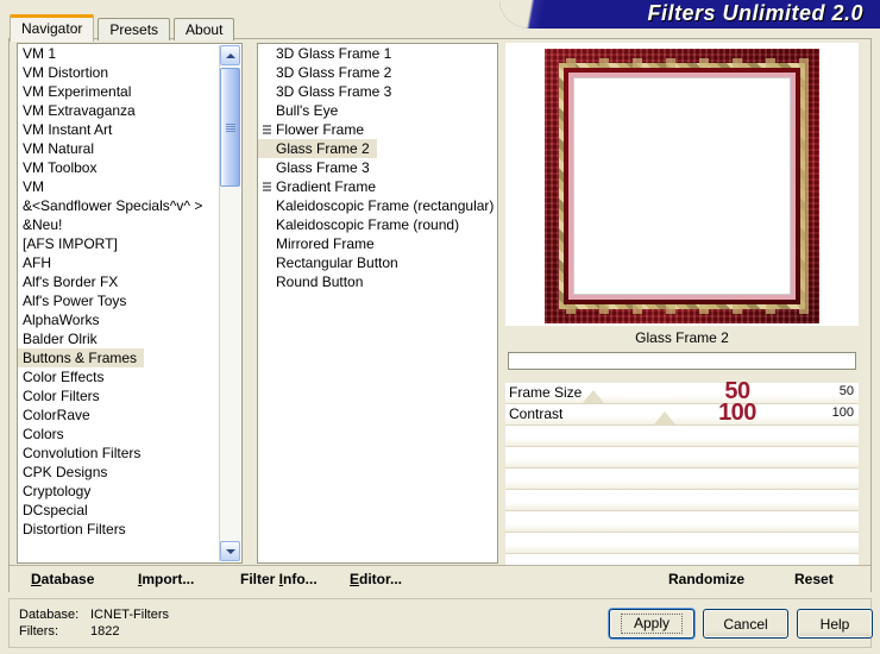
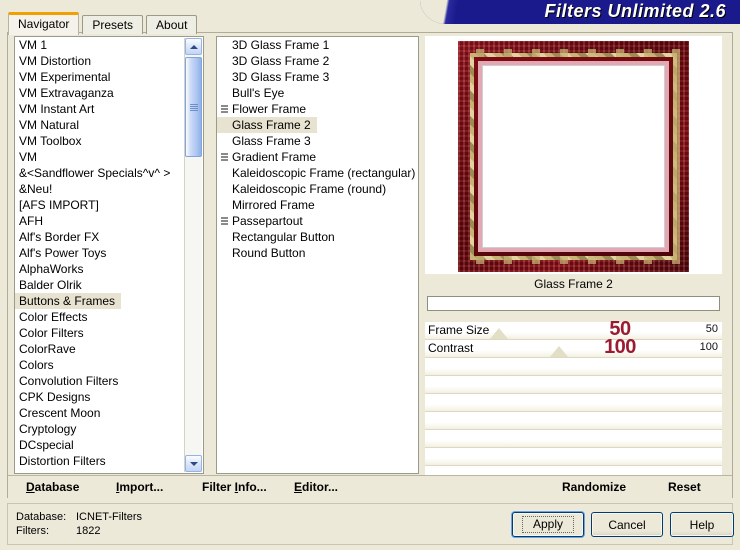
- Filters Unlimited 2.0
+ Filters Unlimited 2.6
  Navigator
  Presets
  About
  VM 1
  VM Distortion
  VM Experimental
  VM Extravaganza
  VM Instant Art
  VM Natural
  VM Toolbox
  VM
  &<Sandflower Specials^v^ >
  &Neu!
  [AFS IMPORT]
  AFH
  Alf's Border FX
  Alf's Power Toys
  AlphaWorks
  Balder Olrik
  Buttons & Frames
  Color Effects
  Color Filters
  ColorRave
  Colors
  Convolution Filters
  CPK Designs
+ Crescent Moon
  Cryptology
  DCspecial
  Distortion Filters
  3D Glass Frame 1
  3D Glass Frame 2
  3D Glass Frame 3
  Bull's Eye
  Flower Frame
  Glass Frame 2
  Glass Frame 3
  Gradient Frame
  Kaleidoscopic Frame (rectangular)
  Kaleidoscopic Frame (round)
  Mirrored Frame
+ Passepartout
  Rectangular Button
  Round Button
  Glass Frame 2
  Frame Size
  50
  50
  Contrast
  100
  100
  Database
  Import...
  Filter Info...
  Editor...
  Randomize
  Reset
  Database:
  ICNET-Filters
  Filters:
  1822
  Apply
  Cancel
  Help
